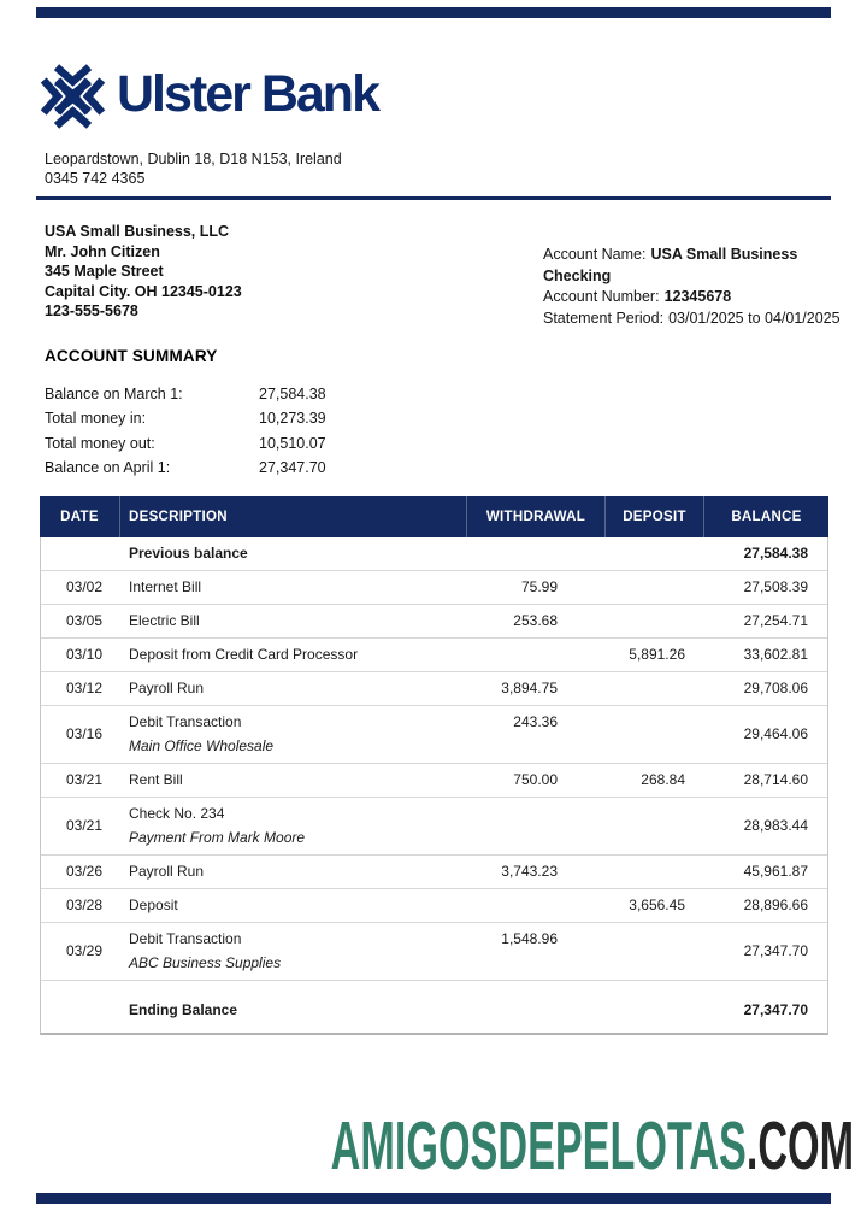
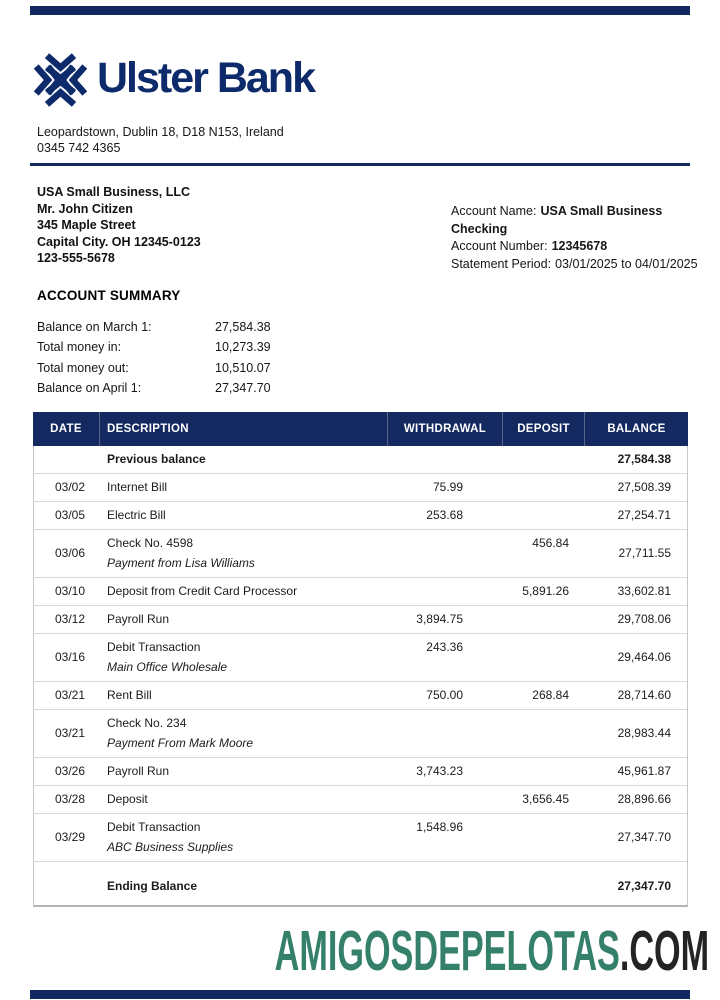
  Ulster Bank
  Leopardstown, Dublin 18, D18 N153, Ireland
  0345 742 4365
  USA Small Business, LLC
  Mr. John Citizen
  345 Maple Street
  Capital City. OH 12345-0123
  123-555-5678
  Account Name: USA Small Business Checking
  Account Number: 12345678
  Statement Period: 03/01/2025 to 04/01/2025
  ACCOUNT SUMMARY
  Balance on March 1:
  27,584.38
  Total money in:
  10,273.39
  Total money out:
  10,510.07
  Balance on April 1:
  27,347.70
  DATE
  DESCRIPTION
  WITHDRAWAL
  DEPOSIT
  BALANCE
  Previous balance
  27,584.38
  03/02
  Internet Bill
  75.99
  27,508.39
  03/05
  Electric Bill
  253.68
  27,254.71
+ 03/06
+ Check No. 4598
+ Payment from Lisa Williams
+ 456.84
+ 27,711.55
  03/10
  Deposit from Credit Card Processor
  5,891.26
  33,602.81
  03/12
  Payroll Run
  3,894.75
  29,708.06
  03/16
  Debit Transaction
  Main Office Wholesale
  243.36
  29,464.06
  03/21
  Rent Bill
  750.00
  268.84
  28,714.60
  03/21
  Check No. 234
  Payment From Mark Moore
  28,983.44
  03/26
  Payroll Run
  3,743.23
  45,961.87
  03/28
  Deposit
  3,656.45
  28,896.66
  03/29
  Debit Transaction
  ABC Business Supplies
  1,548.96
  27,347.70
  Ending Balance
  27,347.70
  AMIGOSDEPELOTAS.COM
